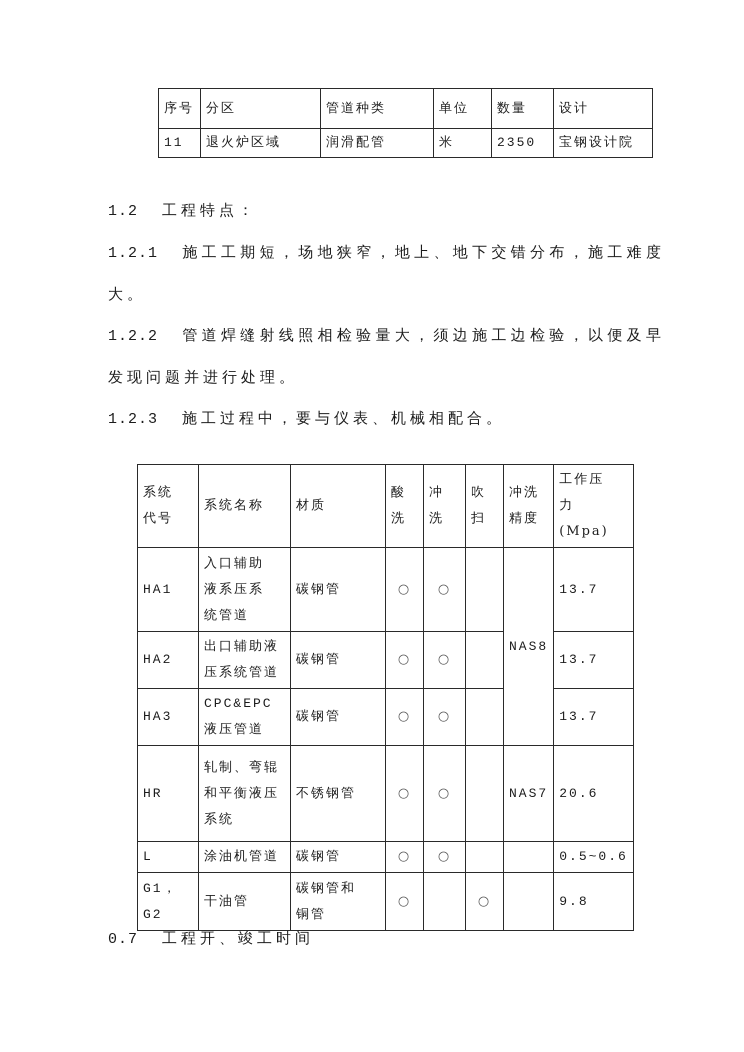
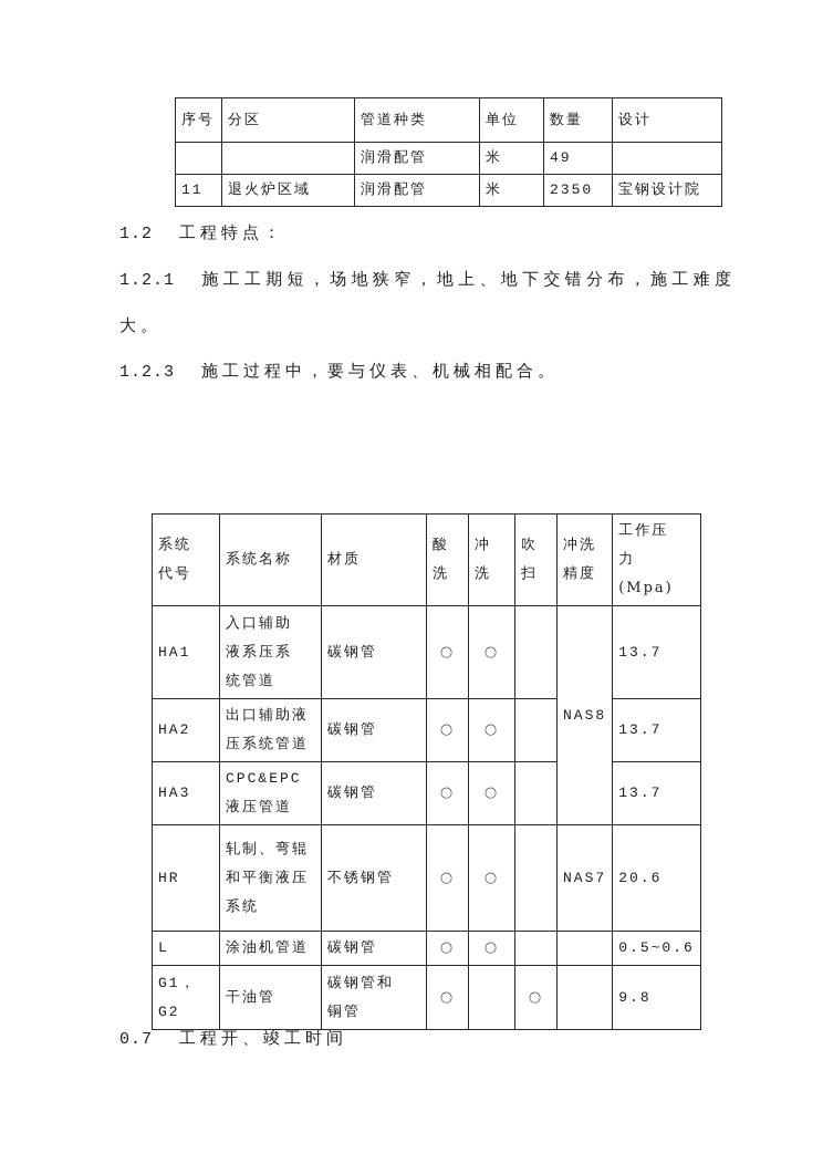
  序号	分区	管道种类	单位	数量	设计
+ 		润滑配管	米	49
  11	退火炉区域	润滑配管	米	2350	宝钢设计院
  1.2 工程特点：
  1.2.1 施工工期短，场地狭窄，地上、地下交错分布，施工难度大。
- 1.2.2 管道焊缝射线照相检验量大，须边施工边检验，以便及早发现问题并进行处理。
  1.2.3 施工过程中，要与仪表、机械相配合。
  系统 代号	系统名称	材质	酸 洗	冲 洗	吹 扫	冲洗 精度	工作压 力 (Mpa)
  HA1	入口辅助 液系压系 统管道	碳钢管	○	○		NAS8	13.7
  HA2	出口辅助液 压系统管道	碳钢管	○	○		13.7
  HA3	CPC&EPC 液压管道	碳钢管	○	○		13.7
  HR	轧制、弯辊 和平衡液压 系统	不锈钢管	○	○		NAS7	20.6
  L	涂油机管道	碳钢管	○	○			0.5~0.6
  G1，G2	干油管	碳钢管和 铜管	○		○		9.8
  0.7 工程开、竣工时间
